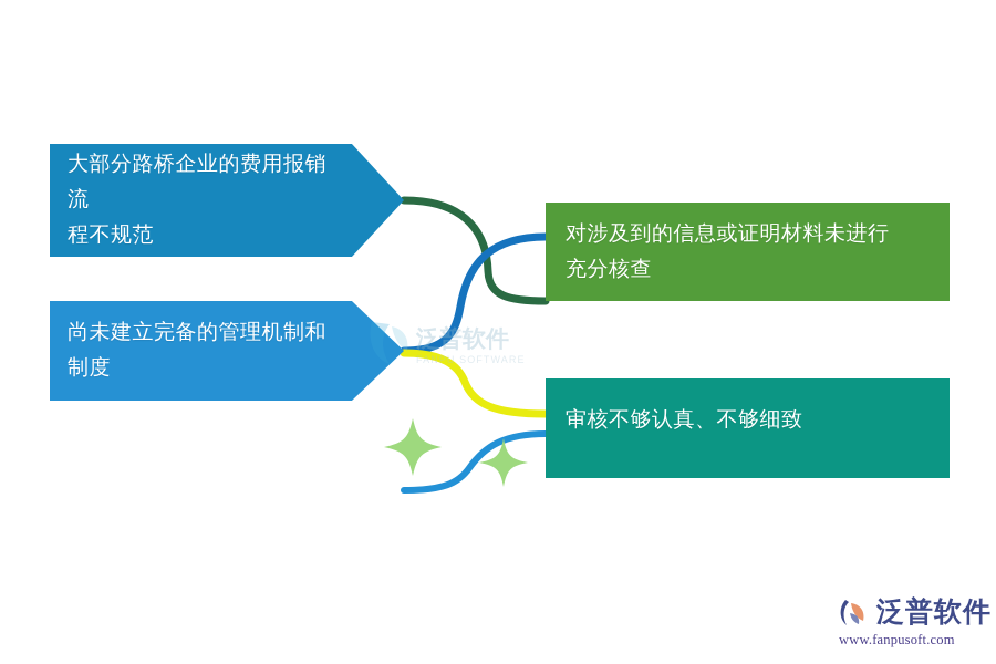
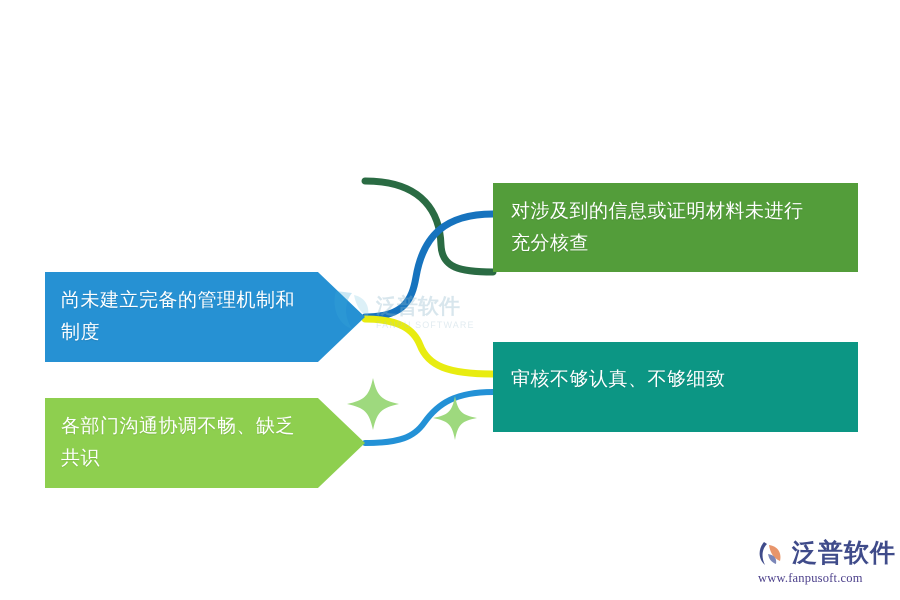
- 大部分路桥企业的费用报销流
- 程不规范
  尚未建立完备的管理机制和
  制度
+ 各部门沟通协调不畅、缺乏
+ 共识
  对涉及到的信息或证明材料未进行
  充分核查
  审核不够认真、不够细致
  泛普软件
  FANPU SOFTWARE
  泛普软件
  www.fanpusoft.com
